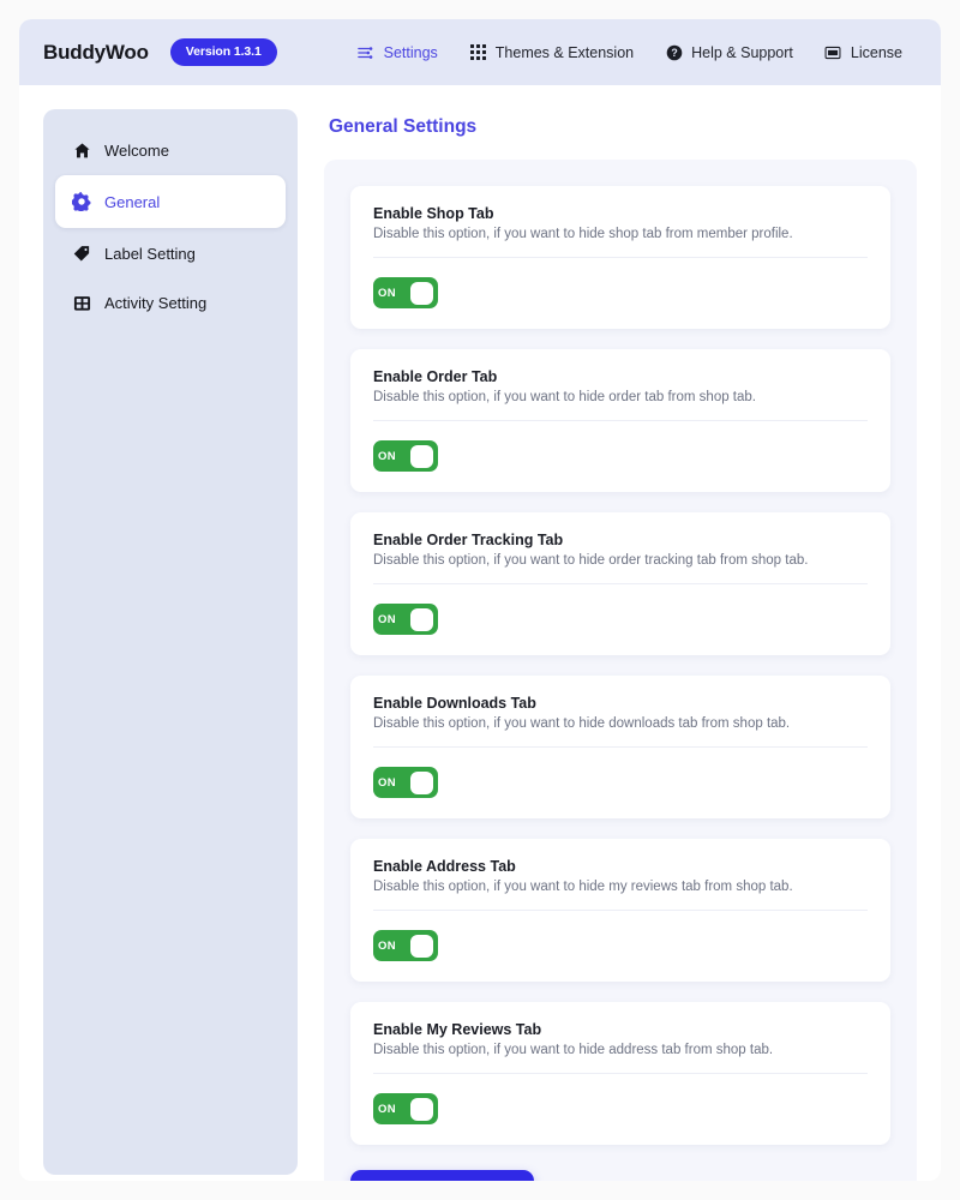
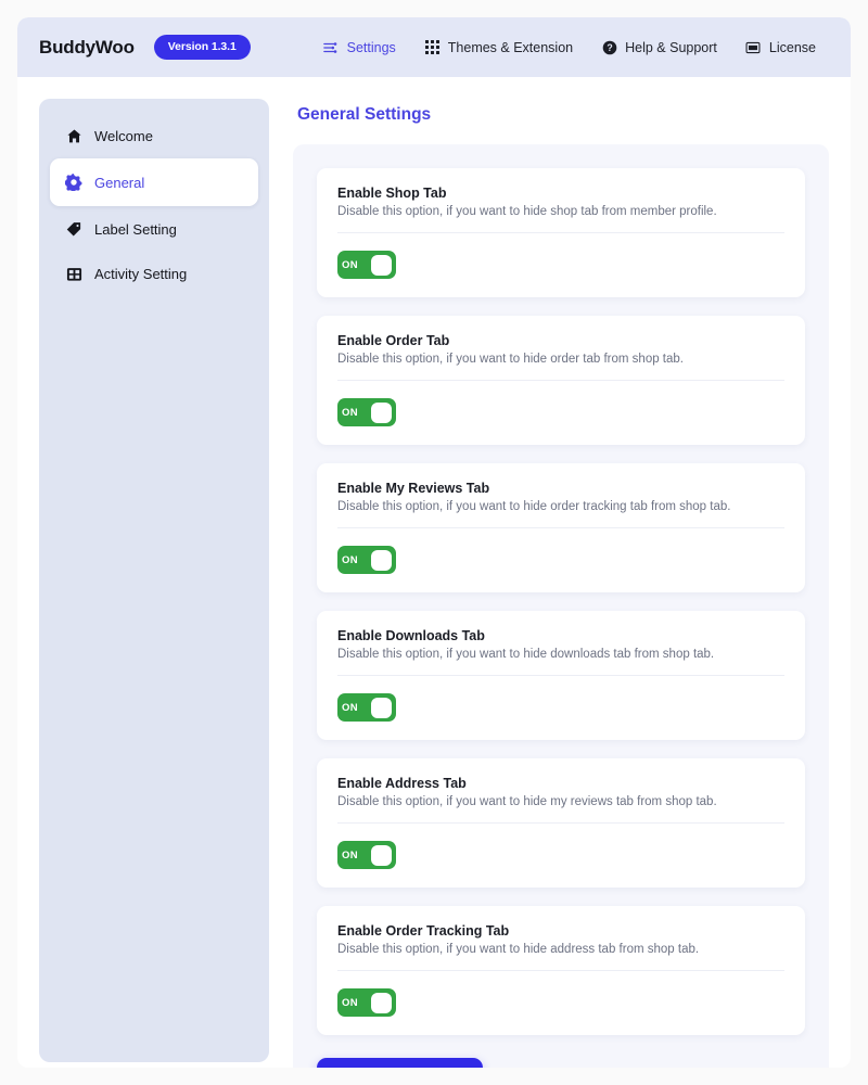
  BuddyWoo
  Version 1.3.1
  Settings
  Themes & Extension
  ?
  Help & Support
  License
  Welcome
  General
  Label Setting
  Activity Setting
  General Settings
  Enable Shop Tab
  Disable this option, if you want to hide shop tab from member profile.
  ON
  Enable Order Tab
  Disable this option, if you want to hide order tab from shop tab.
  ON
- Enable Order Tracking Tab
+ Enable My Reviews Tab
  Disable this option, if you want to hide order tracking tab from shop tab.
  ON
  Enable Downloads Tab
  Disable this option, if you want to hide downloads tab from shop tab.
  ON
  Enable Address Tab
  Disable this option, if you want to hide my reviews tab from shop tab.
  ON
- Enable My Reviews Tab
+ Enable Order Tracking Tab
  Disable this option, if you want to hide address tab from shop tab.
  ON
